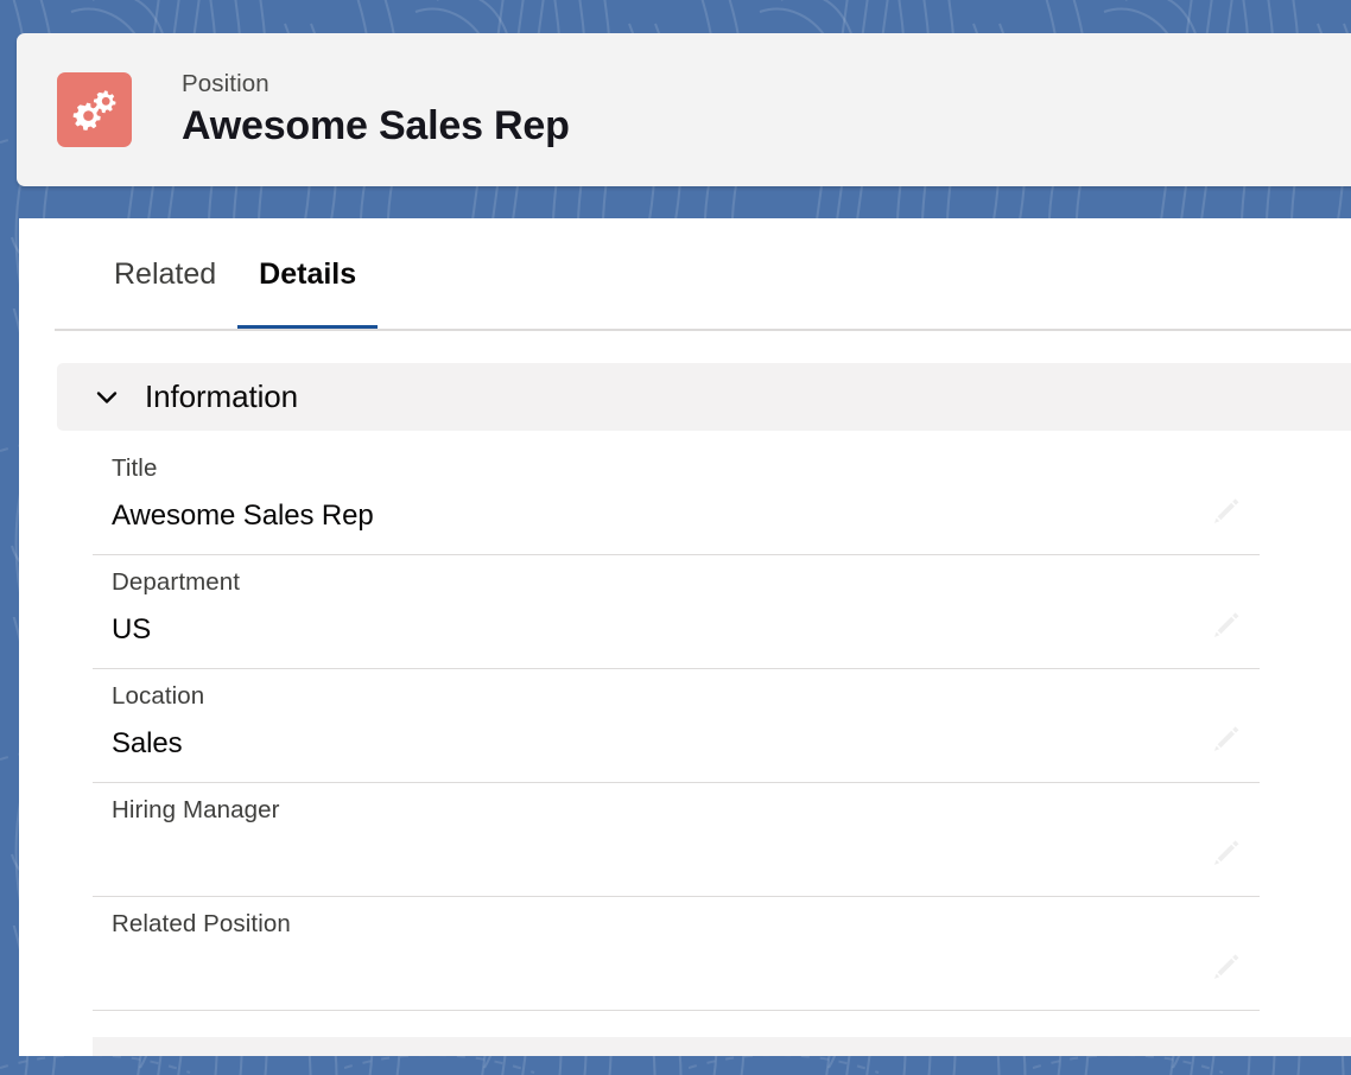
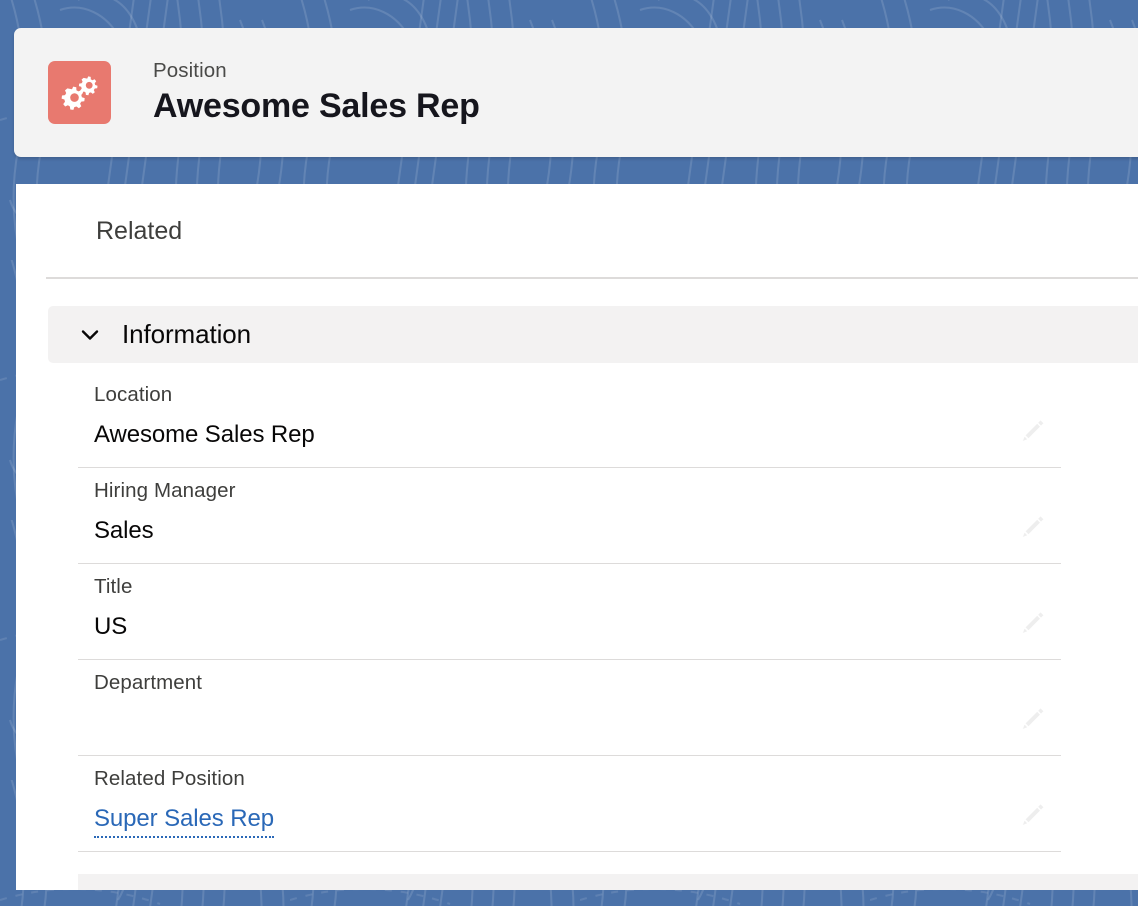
  Position
  Awesome Sales Rep
  Related
- Details
  Information
- Title
+ Location
  Awesome Sales Rep
- Department
+ Hiring Manager
- US
+ Sales
- Location
+ Title
- Sales
+ US
- Hiring Manager
+ Department
  Related Position
+ Super Sales Rep
